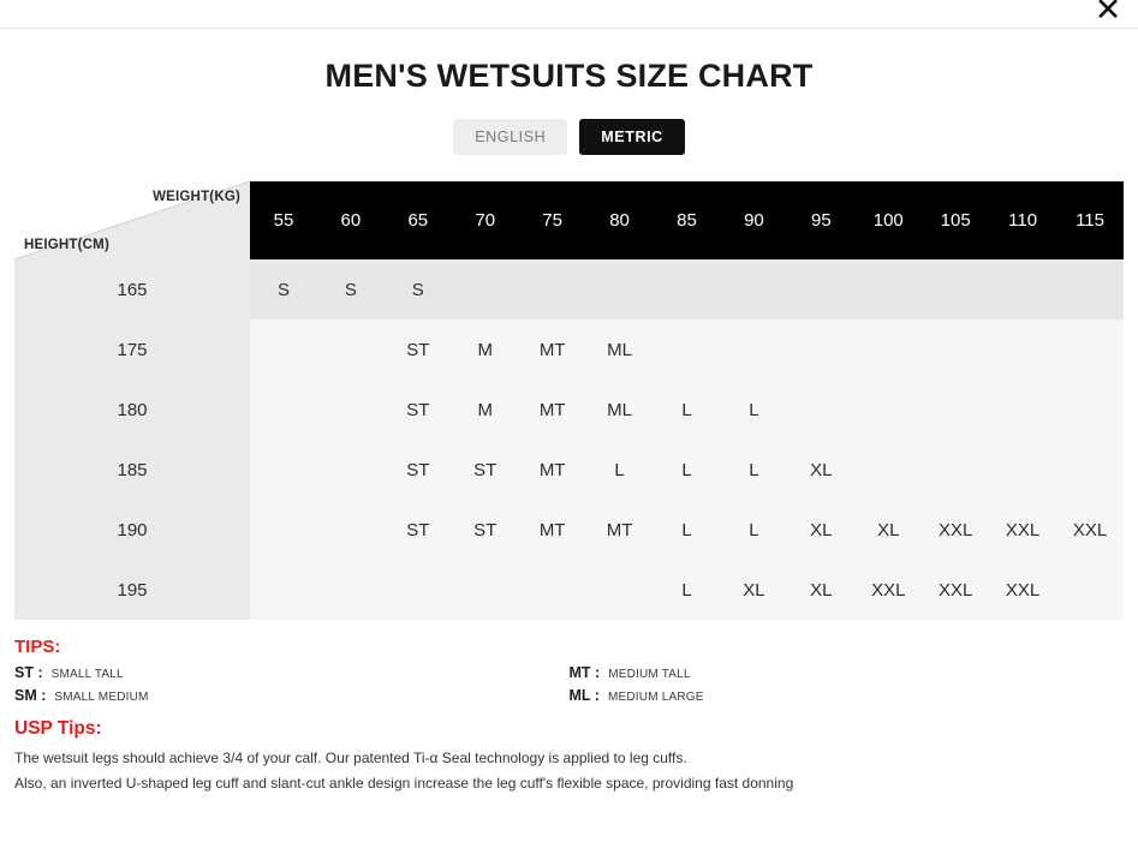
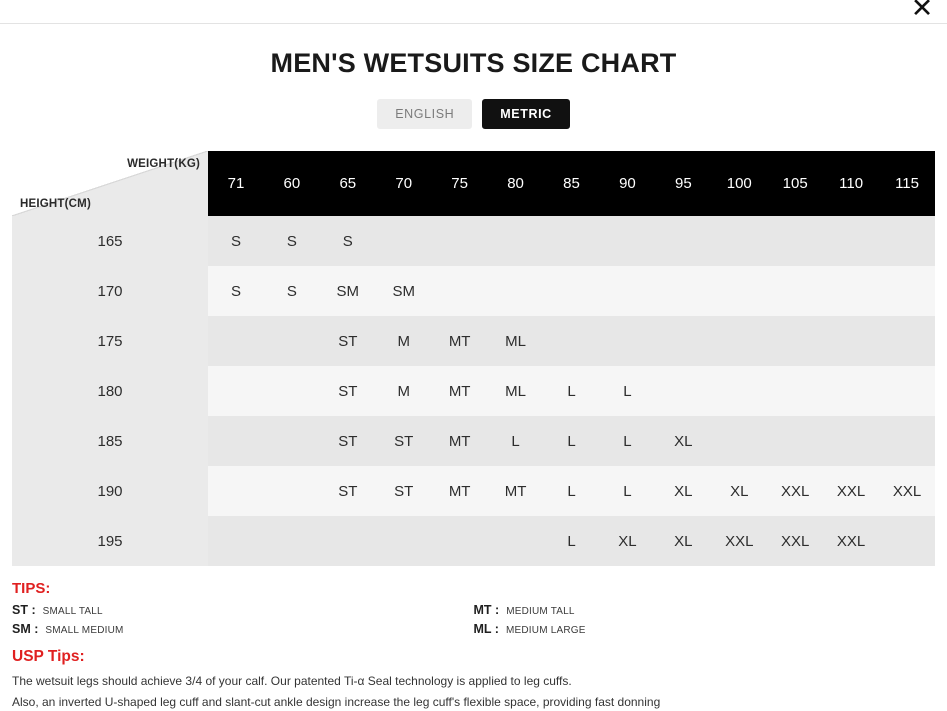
  ✕
  MEN'S WETSUITS SIZE CHART
  ENGLISH
  METRIC
- WEIGHT(KG) HEIGHT(CM)	55	60	65	70	75	80	85	90	95	100	105	110	115
+ WEIGHT(KG) HEIGHT(CM)	71	60	65	70	75	80	85	90	95	100	105	110	115
  165	S	S	S
+ 170	S	S	SM	SM
  175			ST	M	MT	ML
  180			ST	M	MT	ML	L	L
  185			ST	ST	MT	L	L	L	XL
  190			ST	ST	MT	MT	L	L	XL	XL	XXL	XXL	XXL
  195							L	XL	XL	XXL	XXL	XXL
  TIPS:
  ST :
  SMALL TALL
  MT :
  MEDIUM TALL
  SM :
  SMALL MEDIUM
  ML :
  MEDIUM LARGE
  USP Tips:
  The wetsuit legs should achieve 3/4 of your calf. Our patented Ti-α Seal technology is applied to leg cuffs.
  Also, an inverted U-shaped leg cuff and slant-cut ankle design increase the leg cuff's flexible space, providing fast donning
